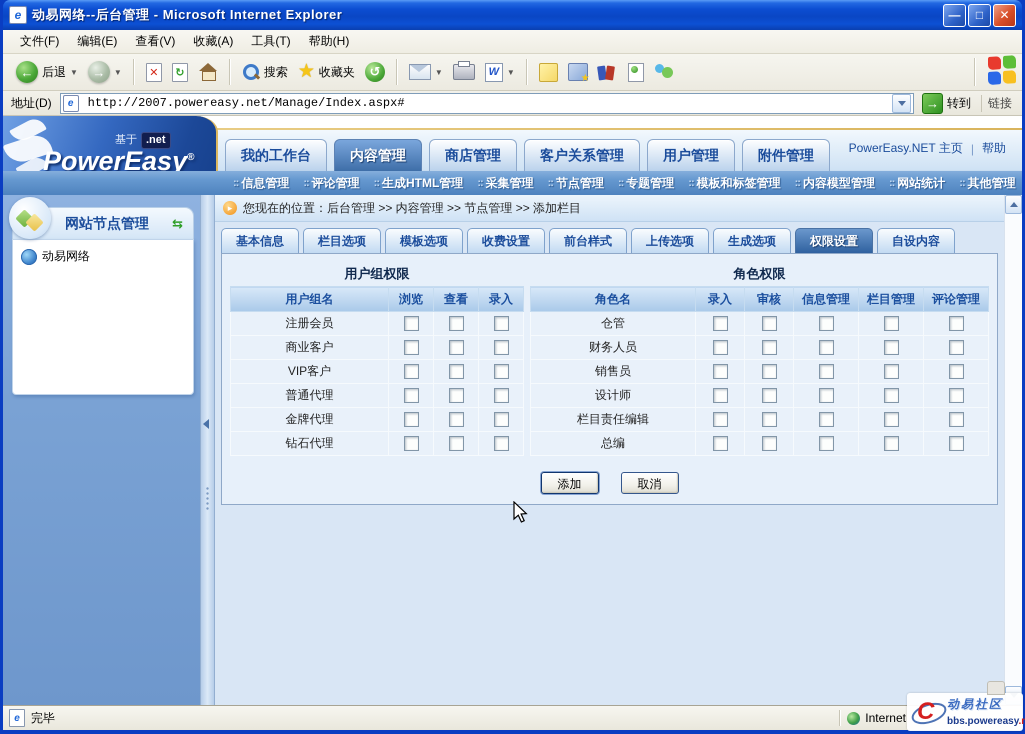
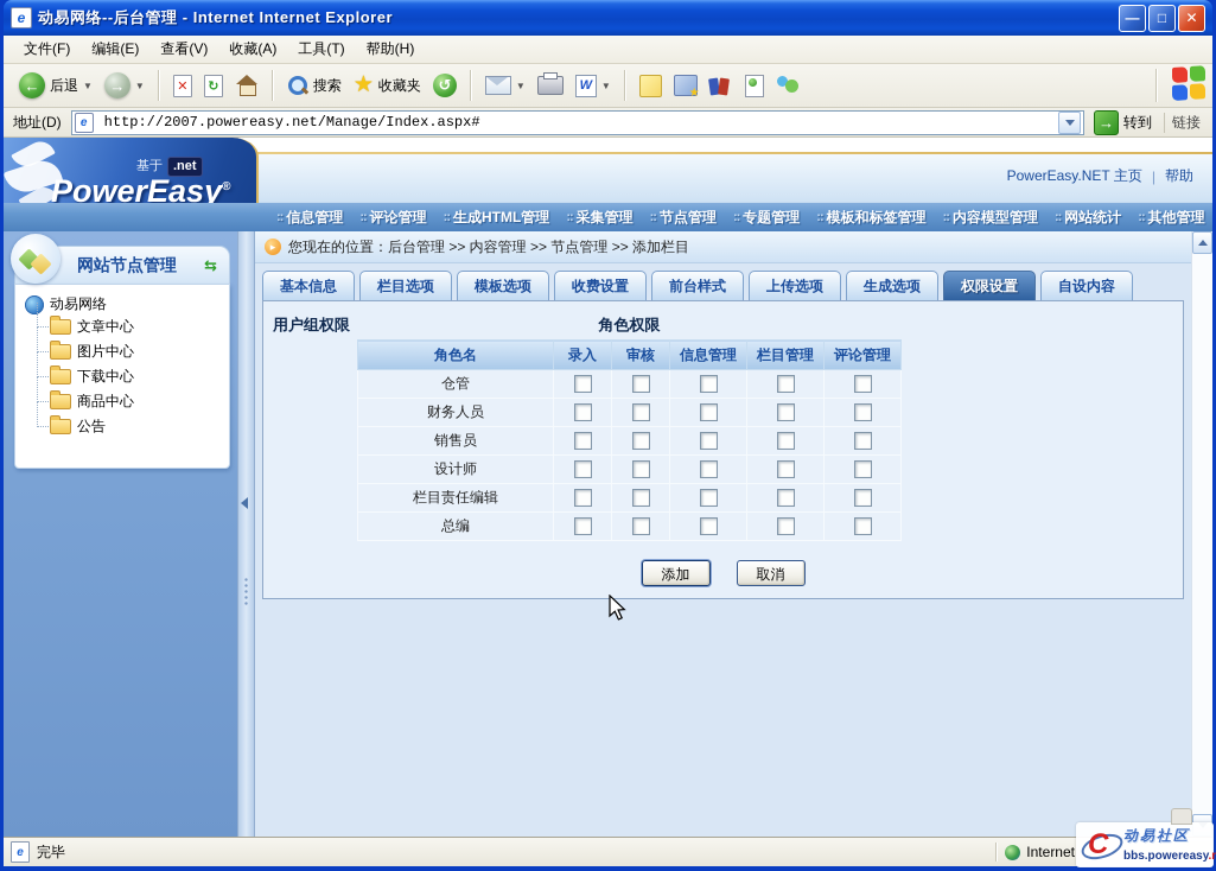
  e
- 动易网络--后台管理 - Microsoft Internet Explorer
+ 动易网络--后台管理 - Internet Internet Explorer
  —
  □
  ✕
  文件(F)
  编辑(E)
  查看(V)
  收藏(A)
  工具(T)
  帮助(H)
  ←
  后退
  ▼
  →
  ▼
  ✕
  ↻
  搜索
  ★
  收藏夹
  ↺
  ▼
  W
  ▼
  地址(D)
  e
  http://2007.powereasy.net/Manage/Index.aspx#
  →
  转到
  链接
  基于
  .net
  PowerEasy®
- 我的工作台
- 内容管理
- 商店管理
- 客户关系管理
- 用户管理
- 附件管理
  PowerEasy.NET 主页
  |
  帮助
  ::
  信息管理
  ::
  评论管理
  ::
  生成HTML管理
  ::
  采集管理
  ::
  节点管理
  ::
  专题管理
  ::
  模板和标签管理
  ::
  内容模型管理
  ::
  网站统计
  ::
  其他管理
  网站节点管理
  ⇆
  动易网络
+ 文章中心
+ 图片中心
+ 下载中心
+ 商品中心
+ 公告
  您现在的位置：后台管理 >> 内容管理 >> 节点管理 >> 添加栏目
  基本信息
  栏目选项
  模板选项
  收费设置
  前台样式
  上传选项
  生成选项
  权限设置
  自设内容
  用户组权限
- 用户组名	浏览	查看	录入
- 注册会员
- 商业客户
- VIP客户
- 普通代理
- 金牌代理
- 钻石代理
  角色权限
  角色名	录入	审核	信息管理	栏目管理	评论管理
  仓管
  财务人员
  销售员
  设计师
  栏目责任编辑
  总编
  添加
  取消
  e
  完毕
  Internet
  C
  动易社区
  bbs.powereasy.n
